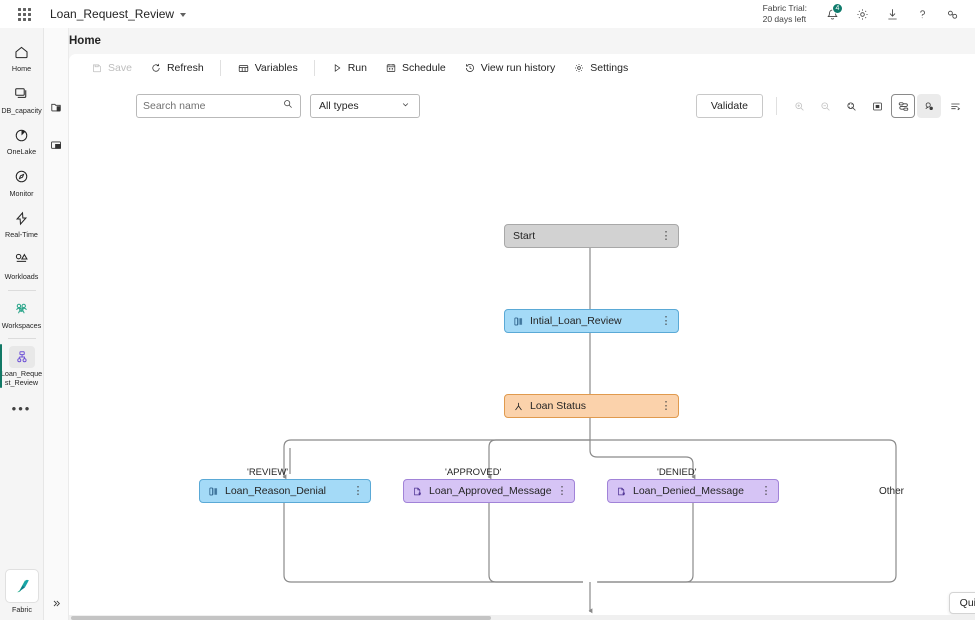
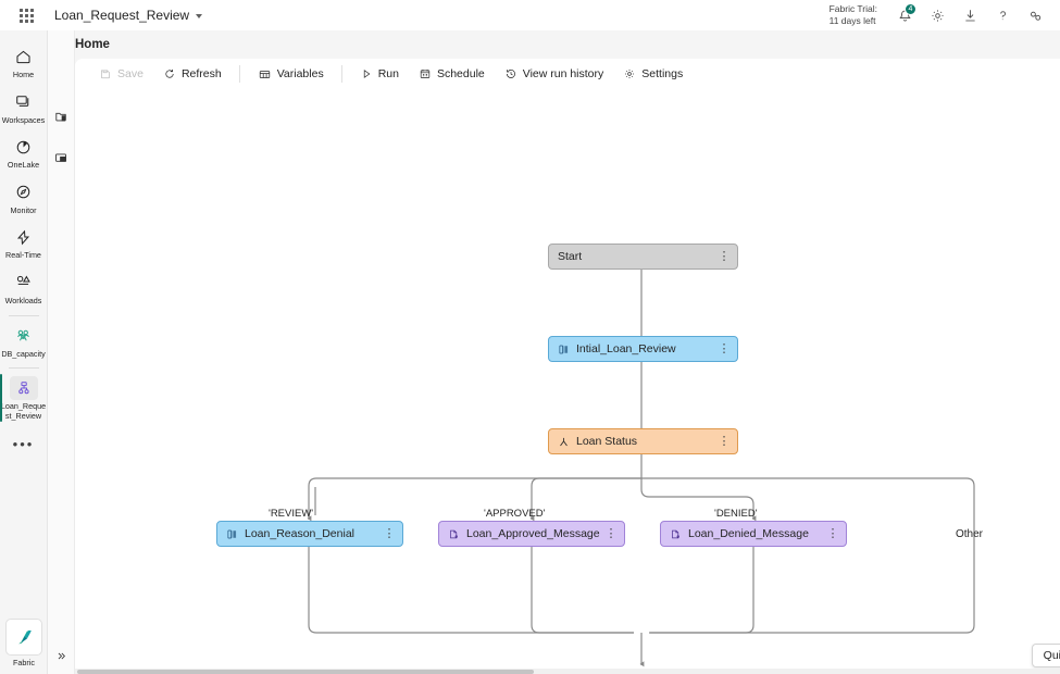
  Loan_Request_Review
  Fabric Trial:
- 20 days left
+ 11 days left
  Home
- DB_capacity
+ Workspaces
  OneLake
  Monitor
  Real-Time
  Workloads
- Workspaces
+ DB_capacity
  Loan_Request_Review
  •••
  Fabric
  Home
  Save
  Refresh
  Variables
  Run
  Schedule
  View run history
  Settings
- Search name
- All types
- Validate
  Start
  ⋮
  Intial_Loan_Review
  ⋮
  Loan Status
  ⋮
  'REVIEW'
  'APPROVED'
  'DENIED'
  Loan_Reason_Denial
  ⋮
  Loan_Approved_Message
  ⋮
  Loan_Denied_Message
  ⋮
  Other
